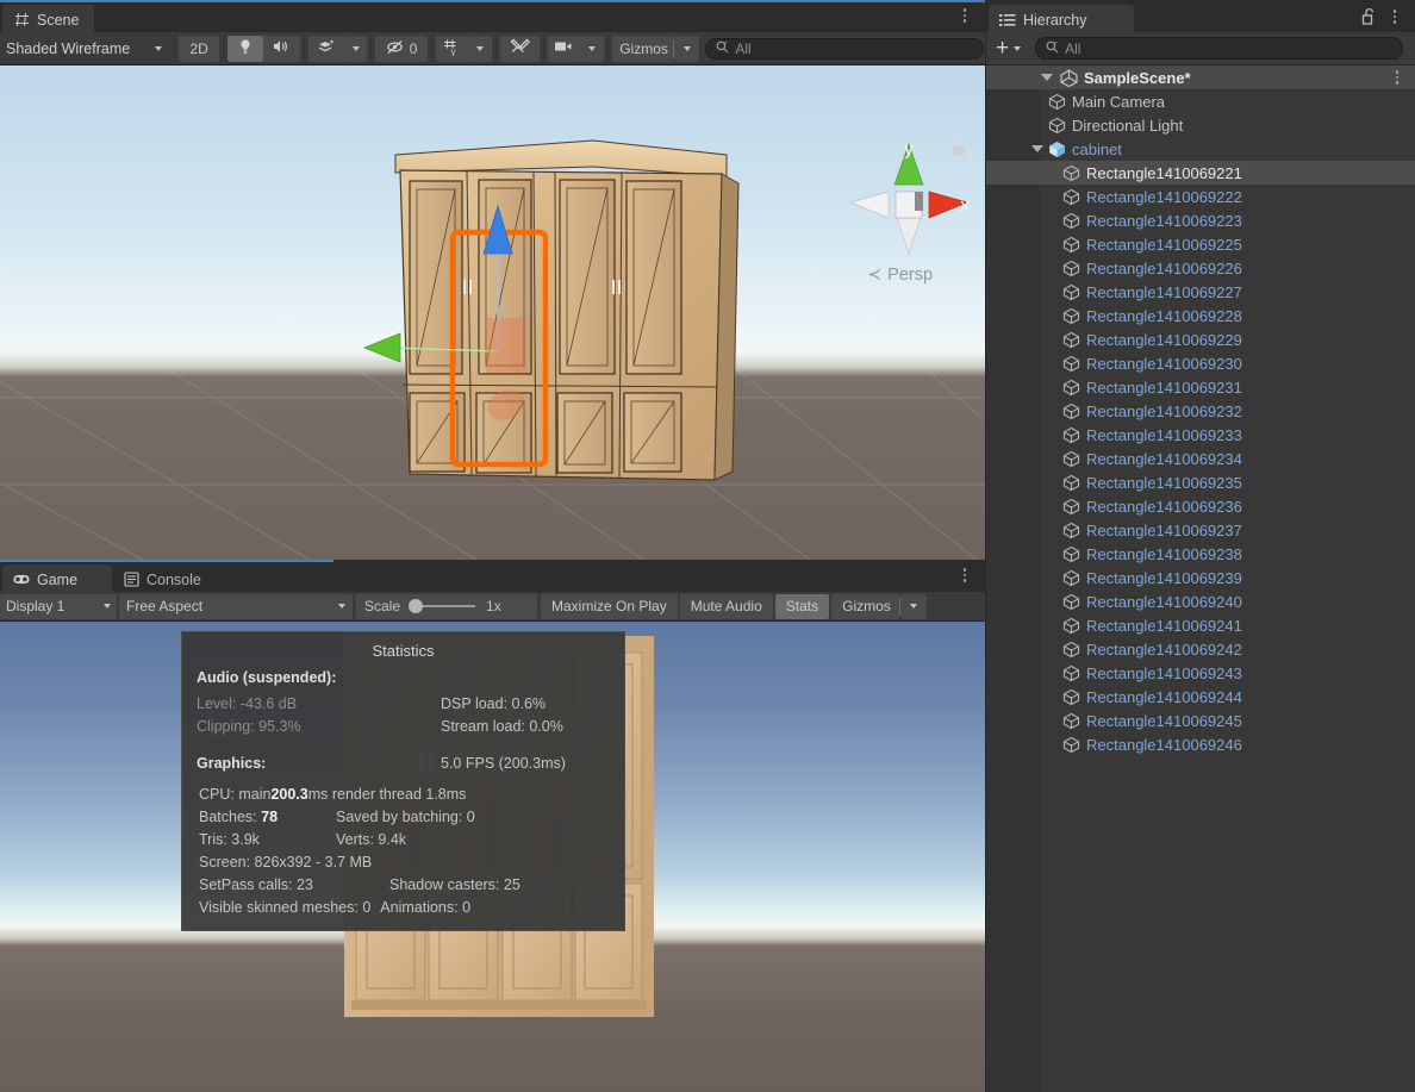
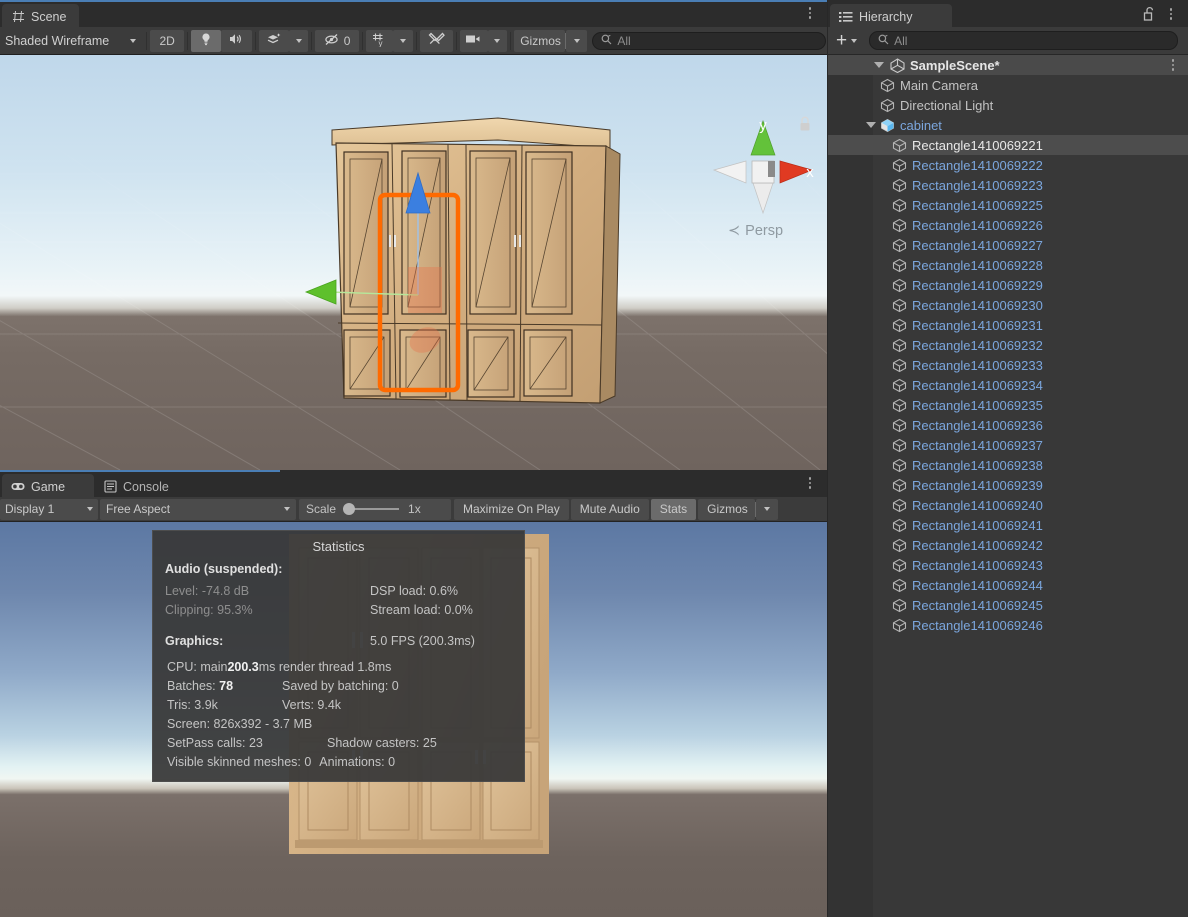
  Scene
  Shaded Wireframe
  2D
  0
  y
  Gizmos
  All
  y
  x
  ≺
  Persp
  Game
  Console
  Display 1
  Free Aspect
  Scale
  1x
  Maximize On Play
  Mute Audio
  Stats
  Gizmos
  Statistics
  Audio (suspended):
- Level: -43.6 dB
+ Level: -74.8 dB
  DSP load: 0.6%
  Clipping: 95.3%
  Stream load: 0.0%
  Graphics:
  5.0 FPS (200.3ms)
  CPU: main
  200.3
  ms render thread 1.8ms
  Batches: 78
  Saved by batching: 0
  Tris: 3.9k
  Verts: 9.4k
  Screen: 826x392 - 3.7 MB
  SetPass calls: 23
  Shadow casters: 25
  Visible skinned meshes: 0
  Animations: 0
  Hierarchy
  +
  All
  SampleScene*
  Main Camera
  Directional Light
  cabinet
  Rectangle1410069221
  Rectangle1410069222
  Rectangle1410069223
  Rectangle1410069225
  Rectangle1410069226
  Rectangle1410069227
  Rectangle1410069228
  Rectangle1410069229
  Rectangle1410069230
  Rectangle1410069231
  Rectangle1410069232
  Rectangle1410069233
  Rectangle1410069234
  Rectangle1410069235
  Rectangle1410069236
  Rectangle1410069237
  Rectangle1410069238
  Rectangle1410069239
  Rectangle1410069240
  Rectangle1410069241
  Rectangle1410069242
  Rectangle1410069243
  Rectangle1410069244
  Rectangle1410069245
  Rectangle1410069246
